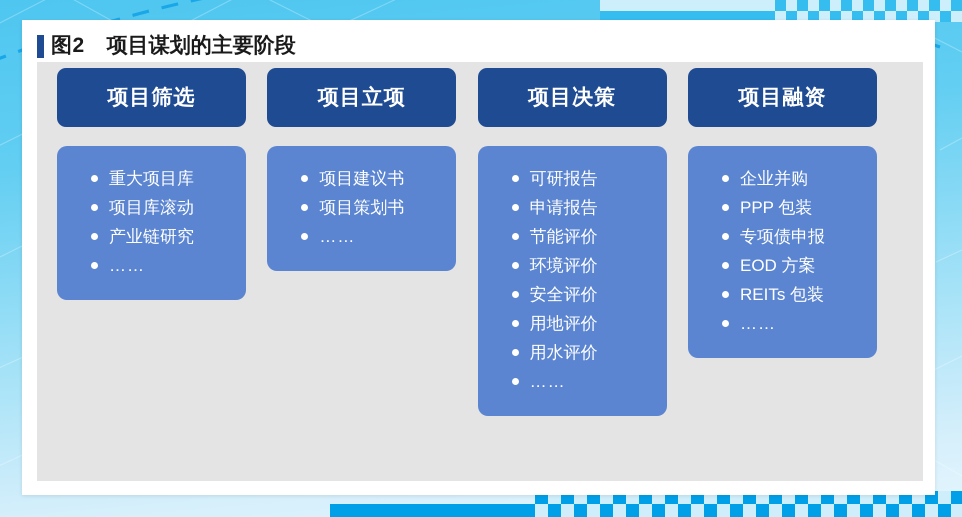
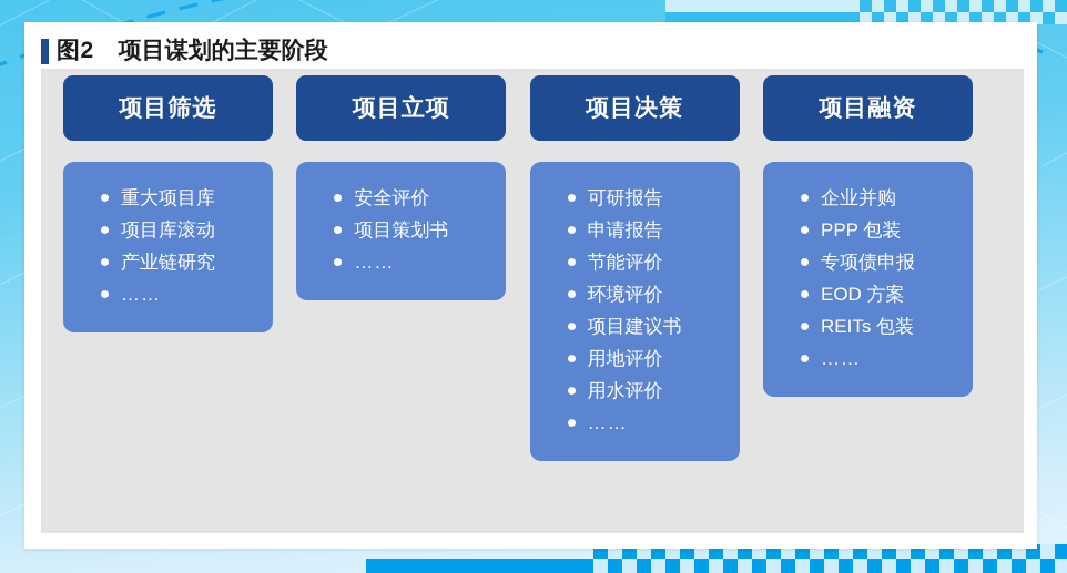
  图2
  项目谋划的主要阶段
  项目筛选
  重大项目库
  项目库滚动
  产业链研究
  ……
  项目立项
- 项目建议书
+ 安全评价
  项目策划书
  ……
  项目决策
  可研报告
  申请报告
  节能评价
  环境评价
- 安全评价
+ 项目建议书
  用地评价
  用水评价
  ……
  项目融资
  企业并购
  PPP 包装
  专项债申报
  EOD 方案
  REITs 包装
  ……
